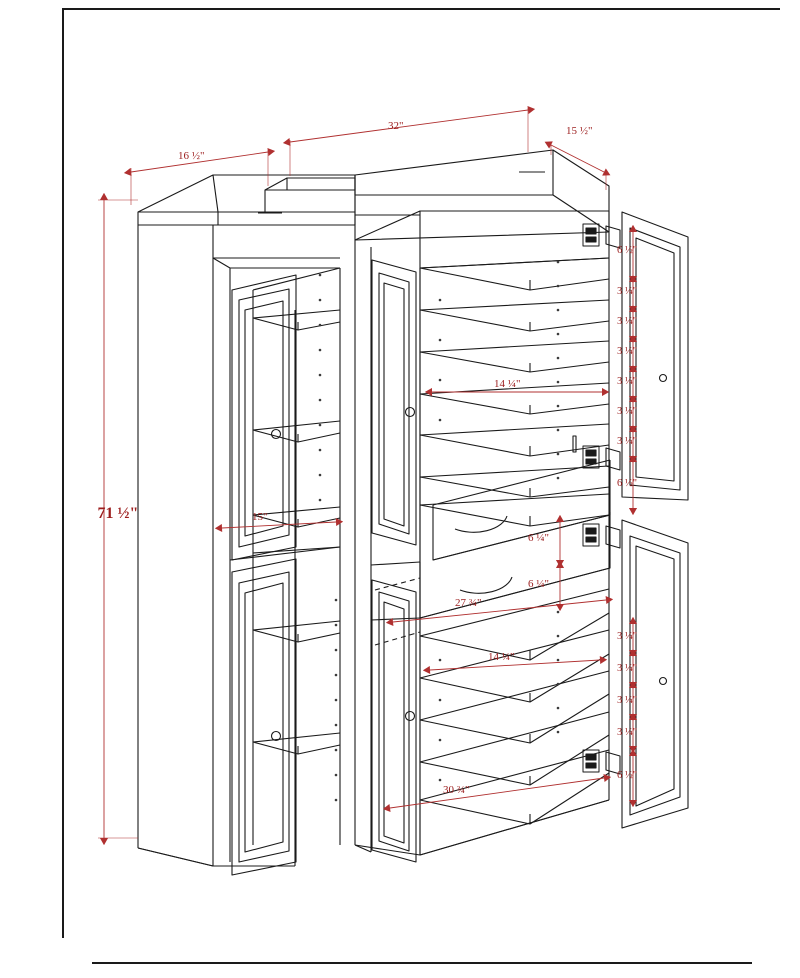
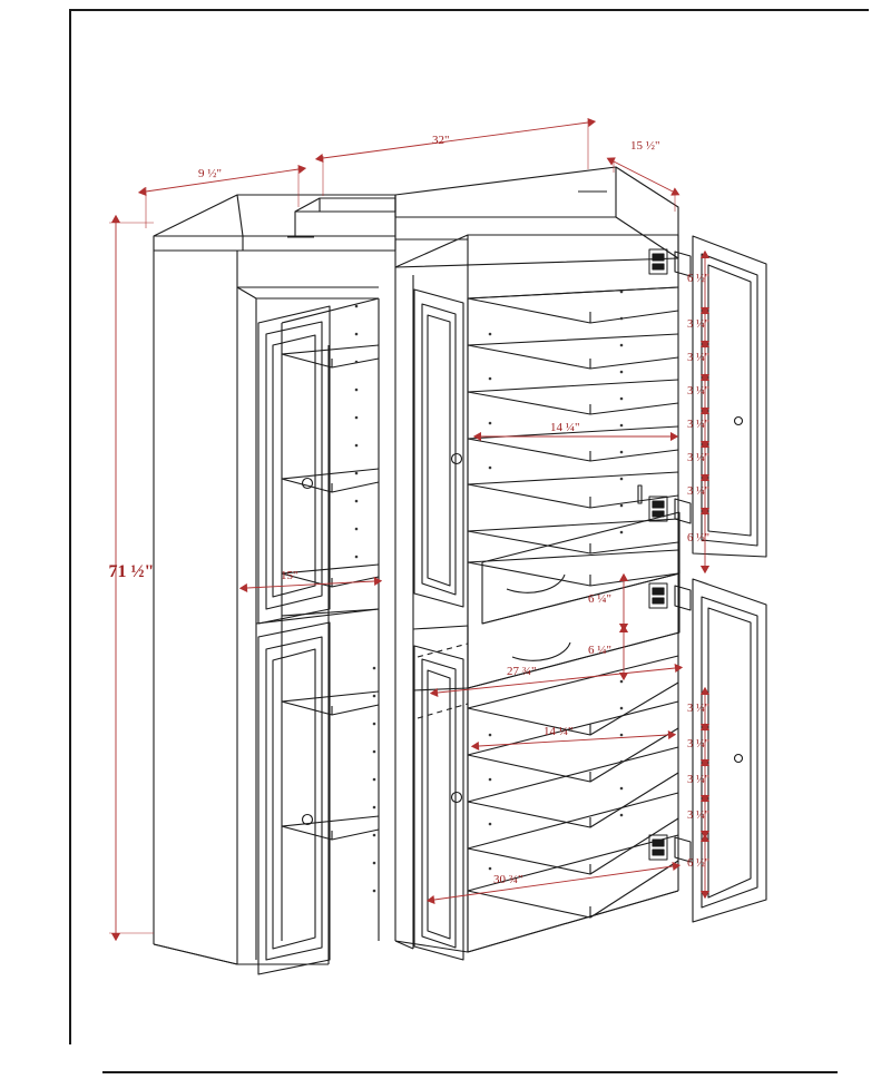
  71 ½"
- 16 ½"
+ 9 ½"
  32"
  15 ½"
  14 ¼"
  15"
  27 ¾"
  14 ¼"
  30 ¾"
  6 ½"
  3 ¼"
  3 ¼"
  3 ¼"
  3 ¼"
  3 ¼"
  3 ¼"
  6 ½"
  6 ¼"
  6 ¼"
  3 ¼"
  3 ¼"
  3 ¼"
  3 ¼"
  6 ½"
